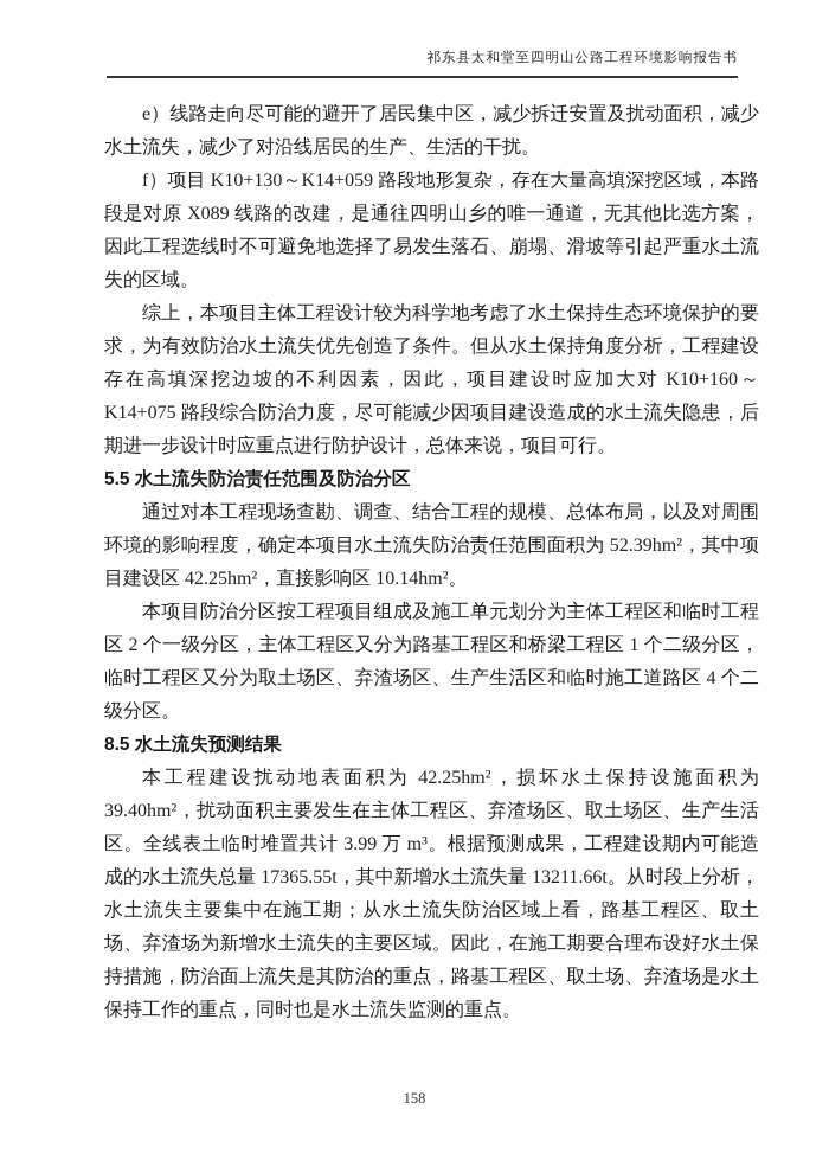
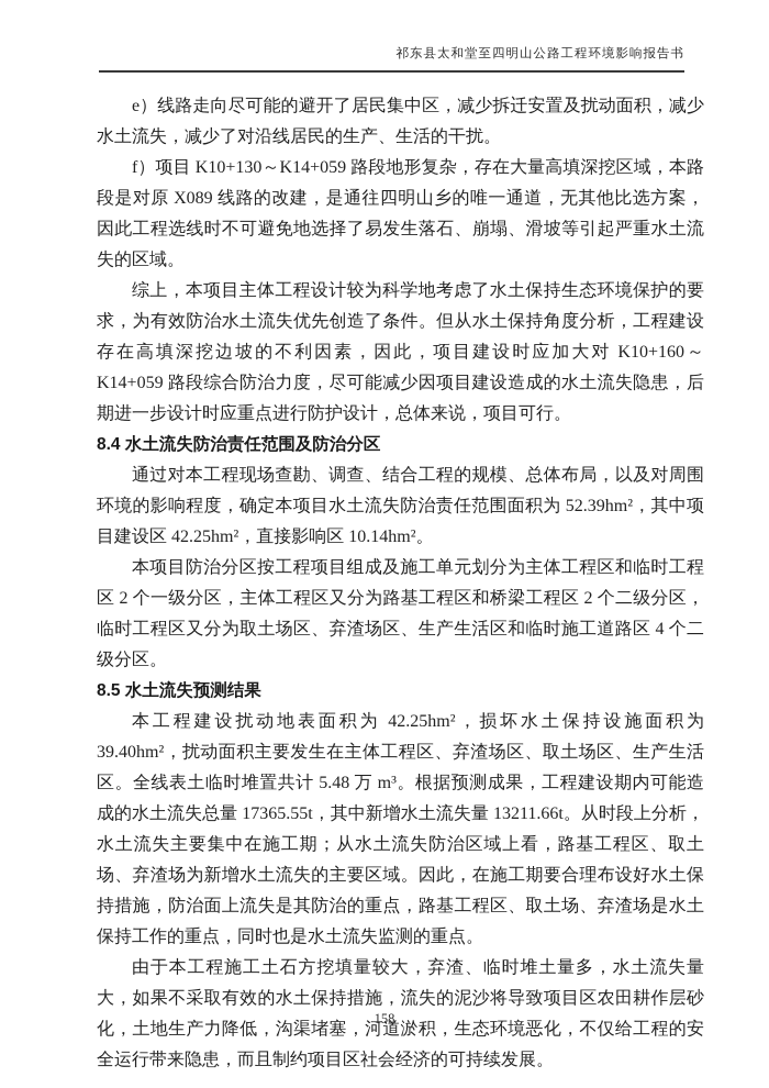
  祁东县太和堂至四明山公路工程环境影响报告书
  e）线路走向尽可能的避开了居民集中区，减少拆迁安置及扰动面积，减少水土流失，减少了对沿线居民的生产、生活的干扰。
  f）项目 K10+130～K14+059 路段地形复杂，存在大量高填深挖区域，本路段是对原 X089 线路的改建，是通往四明山乡的唯一通道，无其他比选方案，因此工程选线时不可避免地选择了易发生落石、崩塌、滑坡等引起严重水土流失的区域。
- 综上，本项目主体工程设计较为科学地考虑了水土保持生态环境保护的要求，为有效防治水土流失优先创造了条件。但从水土保持角度分析，工程建设存在高填深挖边坡的不利因素，因此，项目建设时应加大对 K10+160～K14+075 路段综合防治力度，尽可能减少因项目建设造成的水土流失隐患，后期进一步设计时应重点进行防护设计，总体来说，项目可行。
+ 综上，本项目主体工程设计较为科学地考虑了水土保持生态环境保护的要求，为有效防治水土流失优先创造了条件。但从水土保持角度分析，工程建设存在高填深挖边坡的不利因素，因此，项目建设时应加大对 K10+160～K14+059 路段综合防治力度，尽可能减少因项目建设造成的水土流失隐患，后期进一步设计时应重点进行防护设计，总体来说，项目可行。
- 5.5 水土流失防治责任范围及防治分区
+ 8.4 水土流失防治责任范围及防治分区
  通过对本工程现场查勘、调查、结合工程的规模、总体布局，以及对周围环境的影响程度，确定本项目水土流失防治责任范围面积为 52.39hm²，其中项目建设区 42.25hm²，直接影响区 10.14hm²。
- 本项目防治分区按工程项目组成及施工单元划分为主体工程区和临时工程区 2 个一级分区，主体工程区又分为路基工程区和桥梁工程区 1 个二级分区，临时工程区又分为取土场区、弃渣场区、生产生活区和临时施工道路区 4 个二级分区。
+ 本项目防治分区按工程项目组成及施工单元划分为主体工程区和临时工程区 2 个一级分区，主体工程区又分为路基工程区和桥梁工程区 2 个二级分区，临时工程区又分为取土场区、弃渣场区、生产生活区和临时施工道路区 4 个二级分区。
  8.5 水土流失预测结果
- 本工程建设扰动地表面积为 42.25hm²，损坏水土保持设施面积为 39.40hm²，扰动面积主要发生在主体工程区、弃渣场区、取土场区、生产生活区。全线表土临时堆置共计 3.99 万 m³。根据预测成果，工程建设期内可能造成的水土流失总量 17365.55t，其中新增水土流失量 13211.66t。从时段上分析，水土流失主要集中在施工期；从水土流失防治区域上看，路基工程区、取土场、弃渣场为新增水土流失的主要区域。因此，在施工期要合理布设好水土保持措施，防治面上流失是其防治的重点，路基工程区、取土场、弃渣场是水土保持工作的重点，同时也是水土流失监测的重点。
+ 本工程建设扰动地表面积为 42.25hm²，损坏水土保持设施面积为 39.40hm²，扰动面积主要发生在主体工程区、弃渣场区、取土场区、生产生活区。全线表土临时堆置共计 5.48 万 m³。根据预测成果，工程建设期内可能造成的水土流失总量 17365.55t，其中新增水土流失量 13211.66t。从时段上分析，水土流失主要集中在施工期；从水土流失防治区域上看，路基工程区、取土场、弃渣场为新增水土流失的主要区域。因此，在施工期要合理布设好水土保持措施，防治面上流失是其防治的重点，路基工程区、取土场、弃渣场是水土保持工作的重点，同时也是水土流失监测的重点。
+ 由于本工程施工土石方挖填量较大，弃渣、临时堆土量多，水土流失量大，如果不采取有效的水土保持措施，流失的泥沙将导致项目区农田耕作层砂化，土地生产力降低，沟渠堵塞，河道淤积，生态环境恶化，不仅给工程的安全运行带来隐患，而且制约项目区社会经济的可持续发展。
  158
